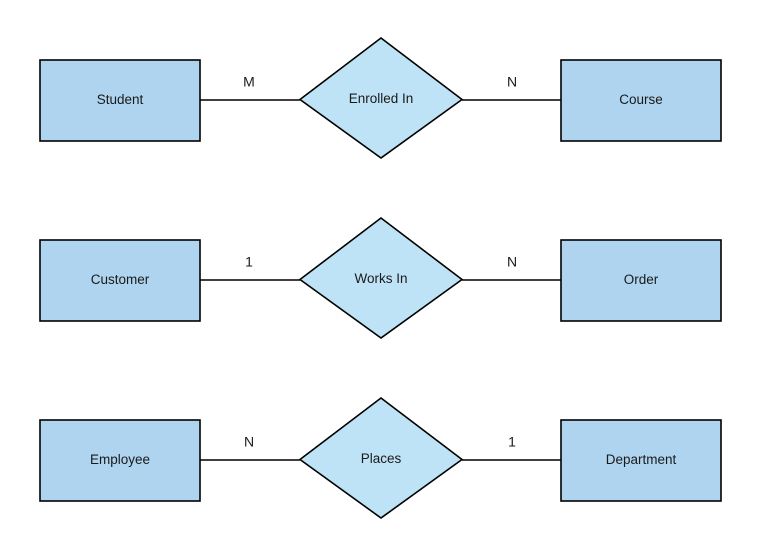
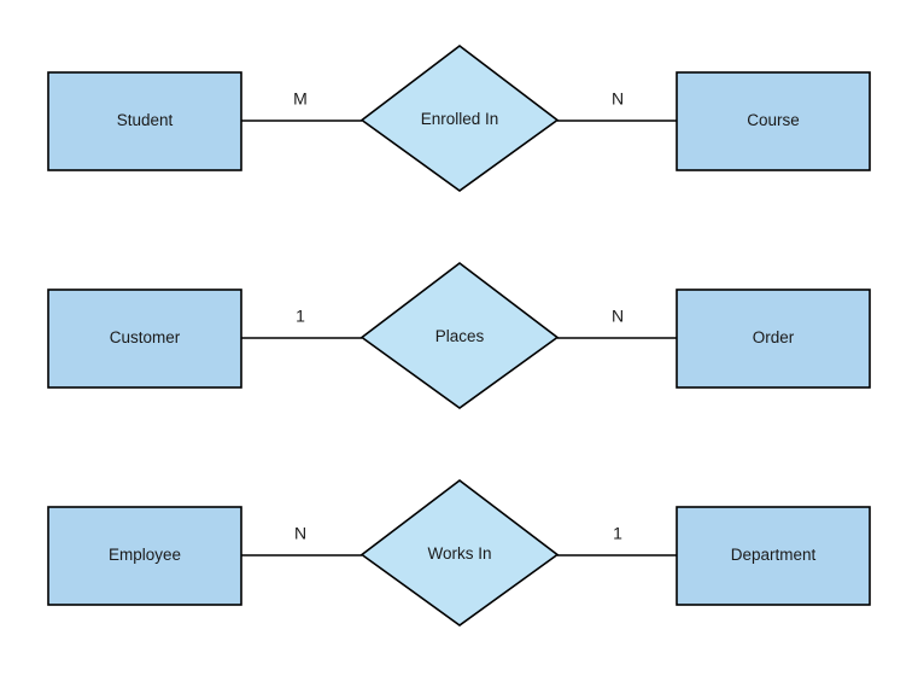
  Student
  Enrolled In
  Course
  M
  N
  Customer
- Works In
+ Places
  Order
  1
  N
  Employee
- Places
+ Works In
  Department
  N
  1
